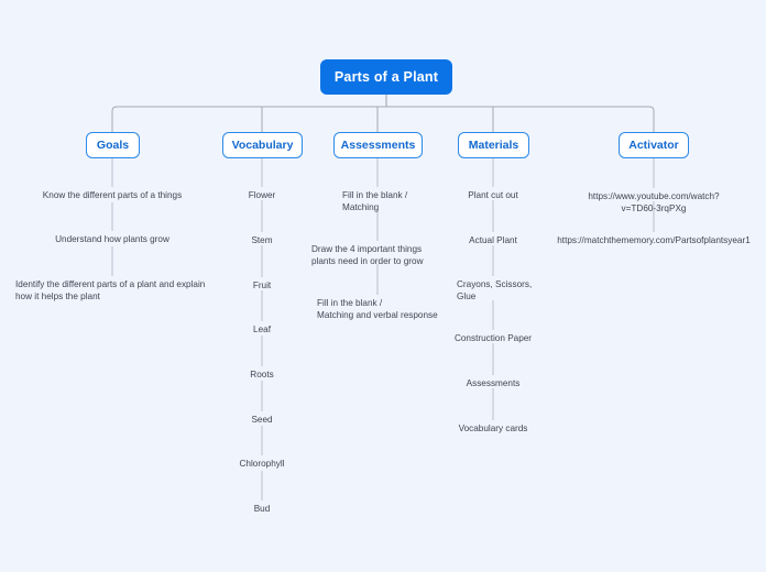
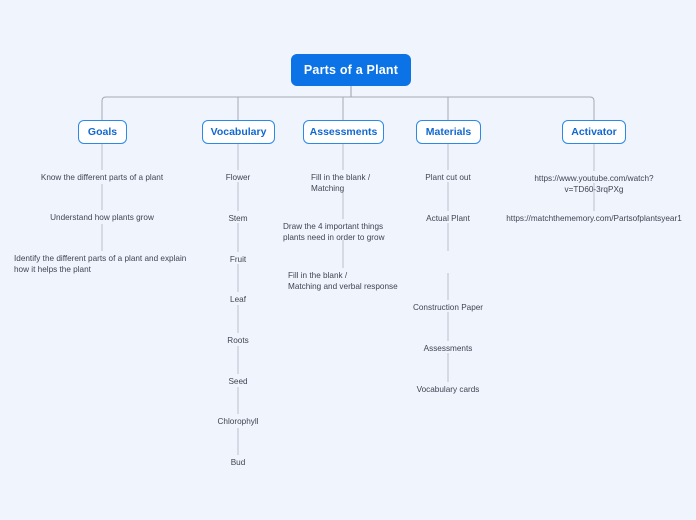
  Parts of a Plant
  Goals
  Vocabulary
  Assessments
  Materials
  Activator
- Know the different parts of a things
+ Know the different parts of a plant
  Understand how plants grow
  Identify the different parts of a plant and explain
  how it helps the plant
  Flower
  Stem
  Fruit
  Leaf
  Roots
  Seed
  Chlorophyll
  Bud
  Fill in the blank /
  Matching
  Draw the 4 important things
  plants need in order to grow
  Fill in the blank /
  Matching and verbal response
  Plant cut out
  Actual Plant
- Crayons, Scissors,
- Glue
  Construction Paper
  Assessments
  Vocabulary cards
  https://www.youtube.com/watch?v=TD60-3rqPXg
  https://matchthememory.com/Partsofplantsyear1
